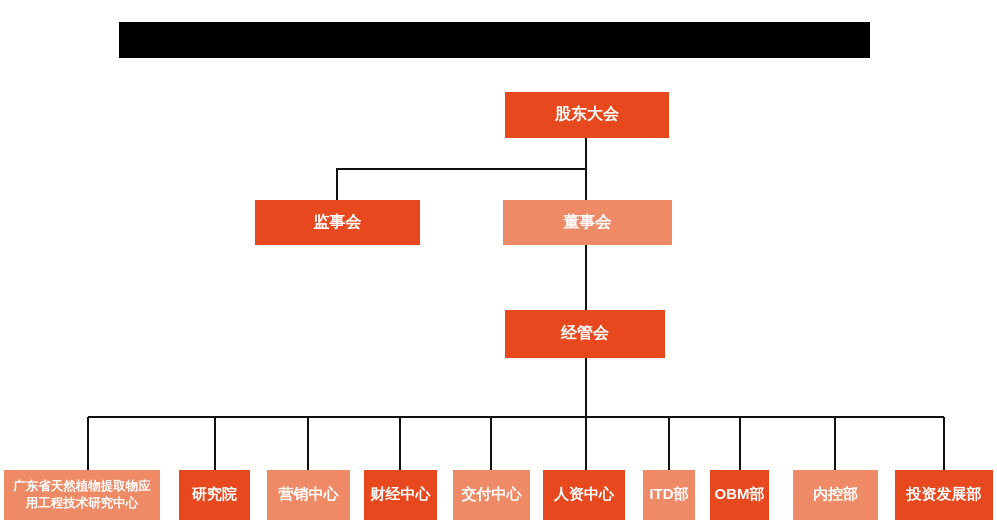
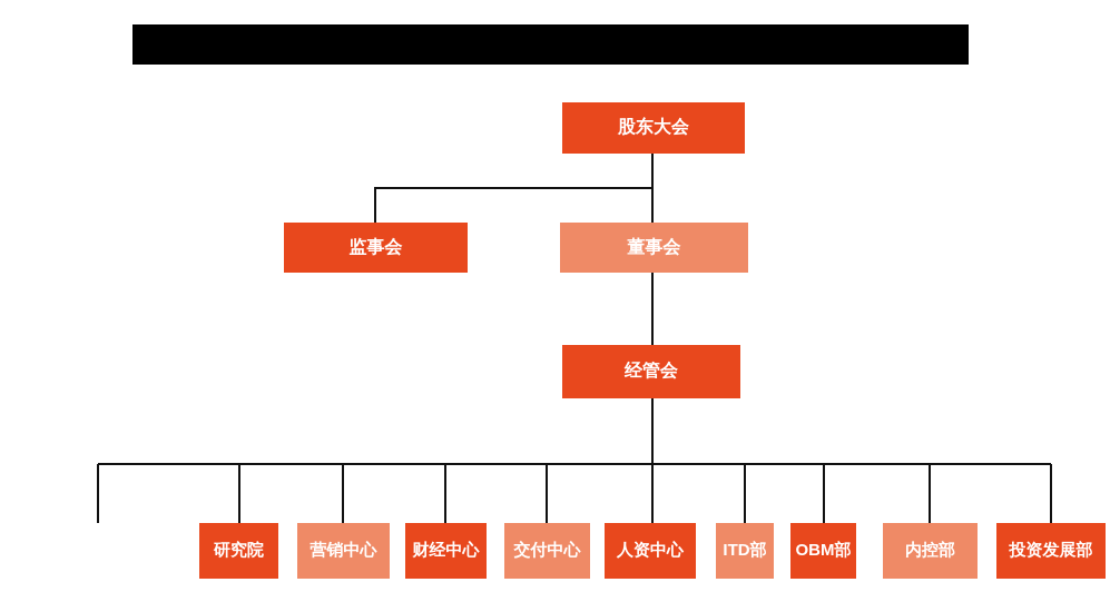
  股东大会
  监事会
  董事会
  经管会
- 广东省天然植物提取物应用工程技术研究中心
  研究院
  营销中心
  财经中心
  交付中心
  人资中心
  ITD部
  OBM部
  内控部
  投资发展部
